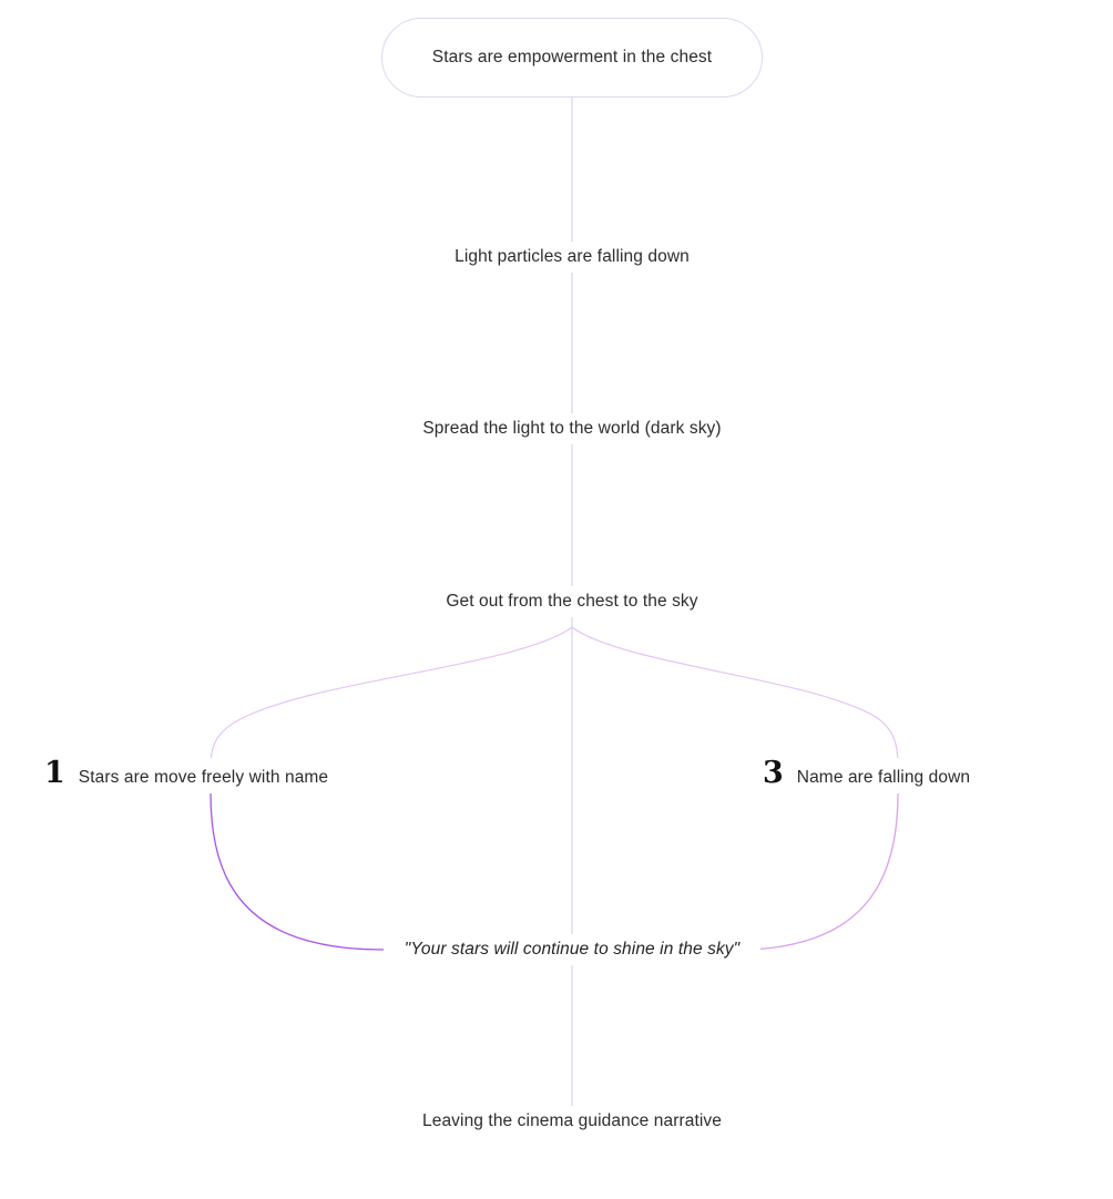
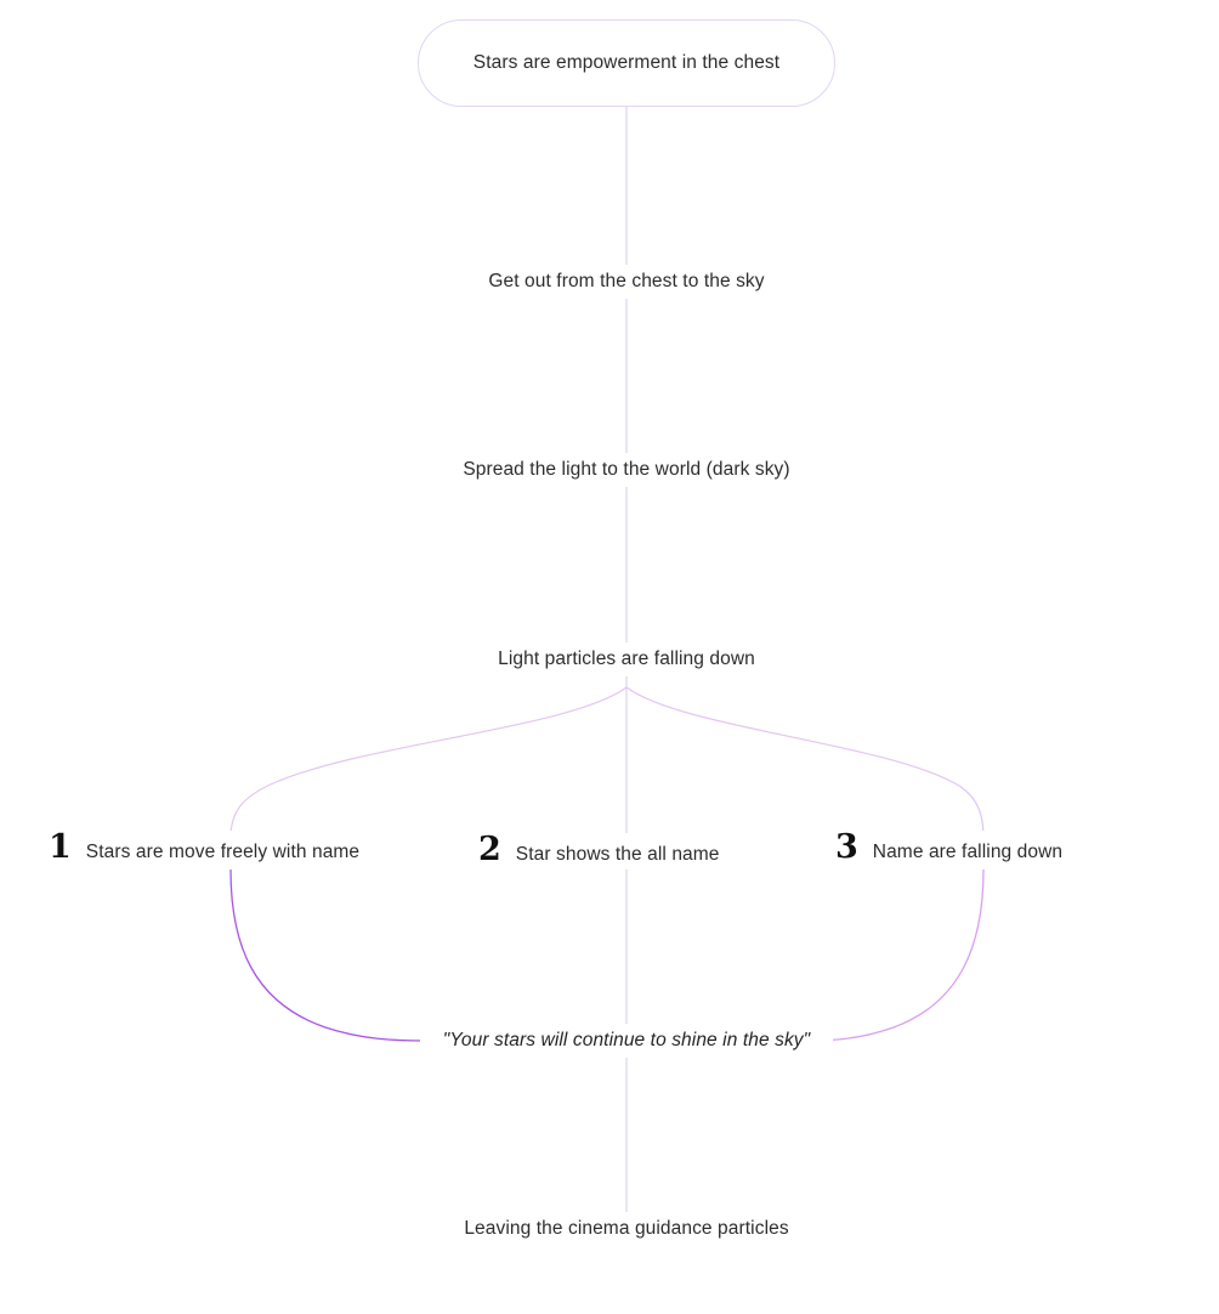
  Stars are empowerment in the chest
- Light particles are falling down
+ Get out from the chest to the sky
  Spread the light to the world (dark sky)
- Get out from the chest to the sky
+ Light particles are falling down
  1
  Stars are move freely with name
+ 2
+ Star shows the all name
  3
  Name are falling down
  "Your stars will continue to shine in the sky"
- Leaving the cinema guidance narrative
+ Leaving the cinema guidance particles
